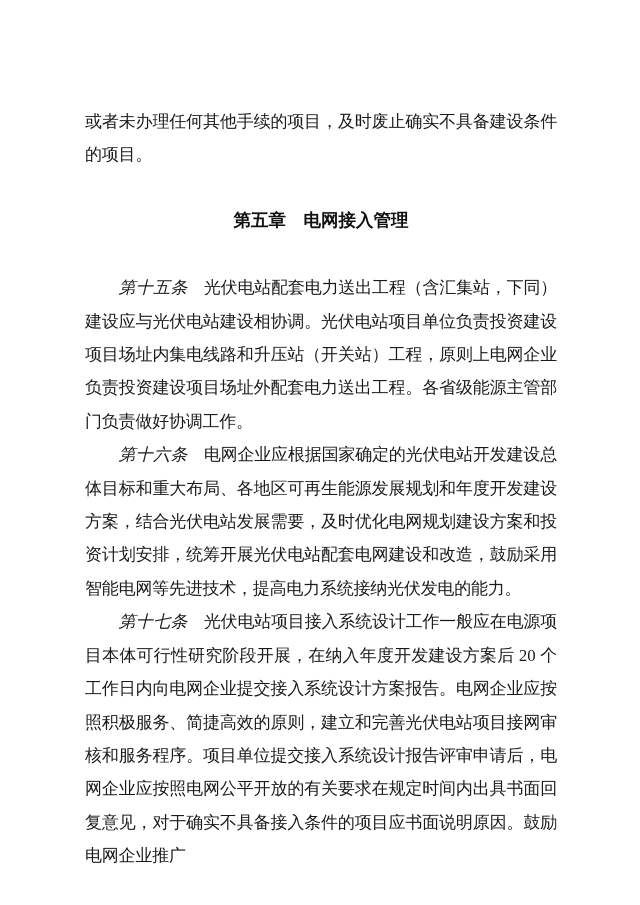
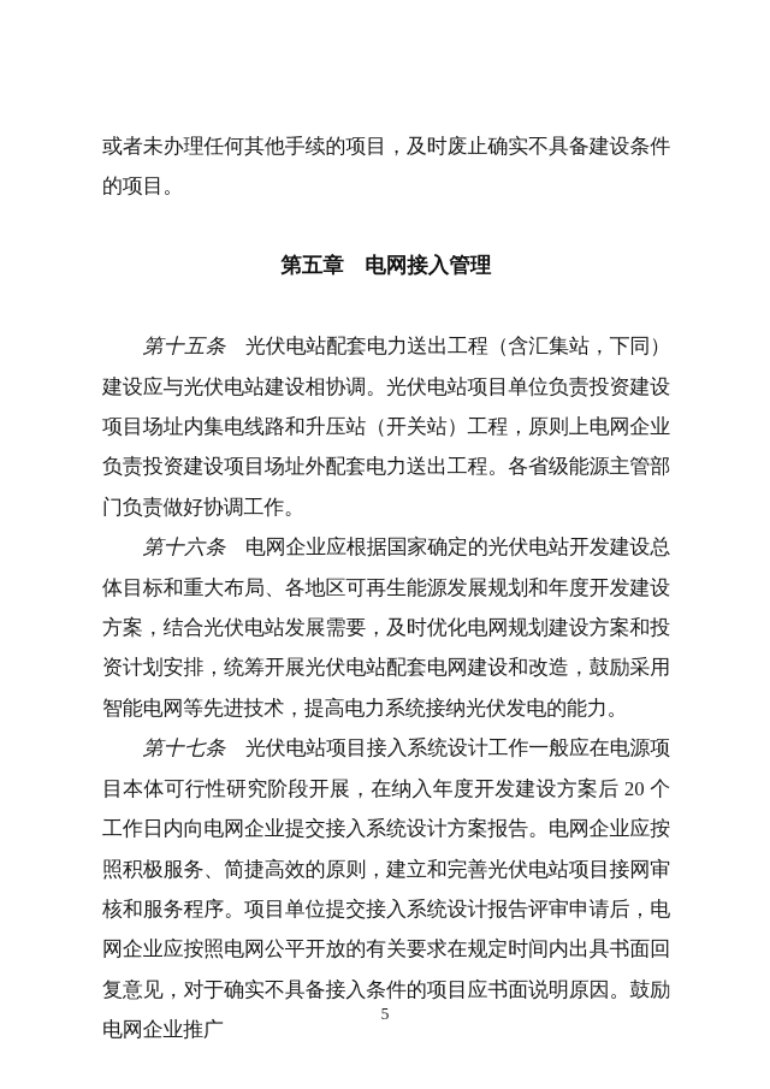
  或者未办理任何其他手续的项目，及时废止确实不具备建设条件的项目。
  第五章 电网接入管理
  第十五条 光伏电站配套电力送出工程（含汇集站，下同）建设应与光伏电站建设相协调。光伏电站项目单位负责投资建设项目场址内集电线路和升压站（开关站）工程，原则上电网企业负责投资建设项目场址外配套电力送出工程。各省级能源主管部门负责做好协调工作。
  第十六条 电网企业应根据国家确定的光伏电站开发建设总体目标和重大布局、各地区可再生能源发展规划和年度开发建设方案，结合光伏电站发展需要，及时优化电网规划建设方案和投资计划安排，统筹开展光伏电站配套电网建设和改造，鼓励采用智能电网等先进技术，提高电力系统接纳光伏发电的能力。
  第十七条 光伏电站项目接入系统设计工作一般应在电源项目本体可行性研究阶段开展，在纳入年度开发建设方案后 20 个工作日内向电网企业提交接入系统设计方案报告。电网企业应按照积极服务、简捷高效的原则，建立和完善光伏电站项目接网审核和服务程序。项目单位提交接入系统设计报告评审申请后，电网企业应按照电网公平开放的有关要求在规定时间内出具书面回复意见，对于确实不具备接入条件的项目应书面说明原因。鼓励电网企业推广
+ 5
